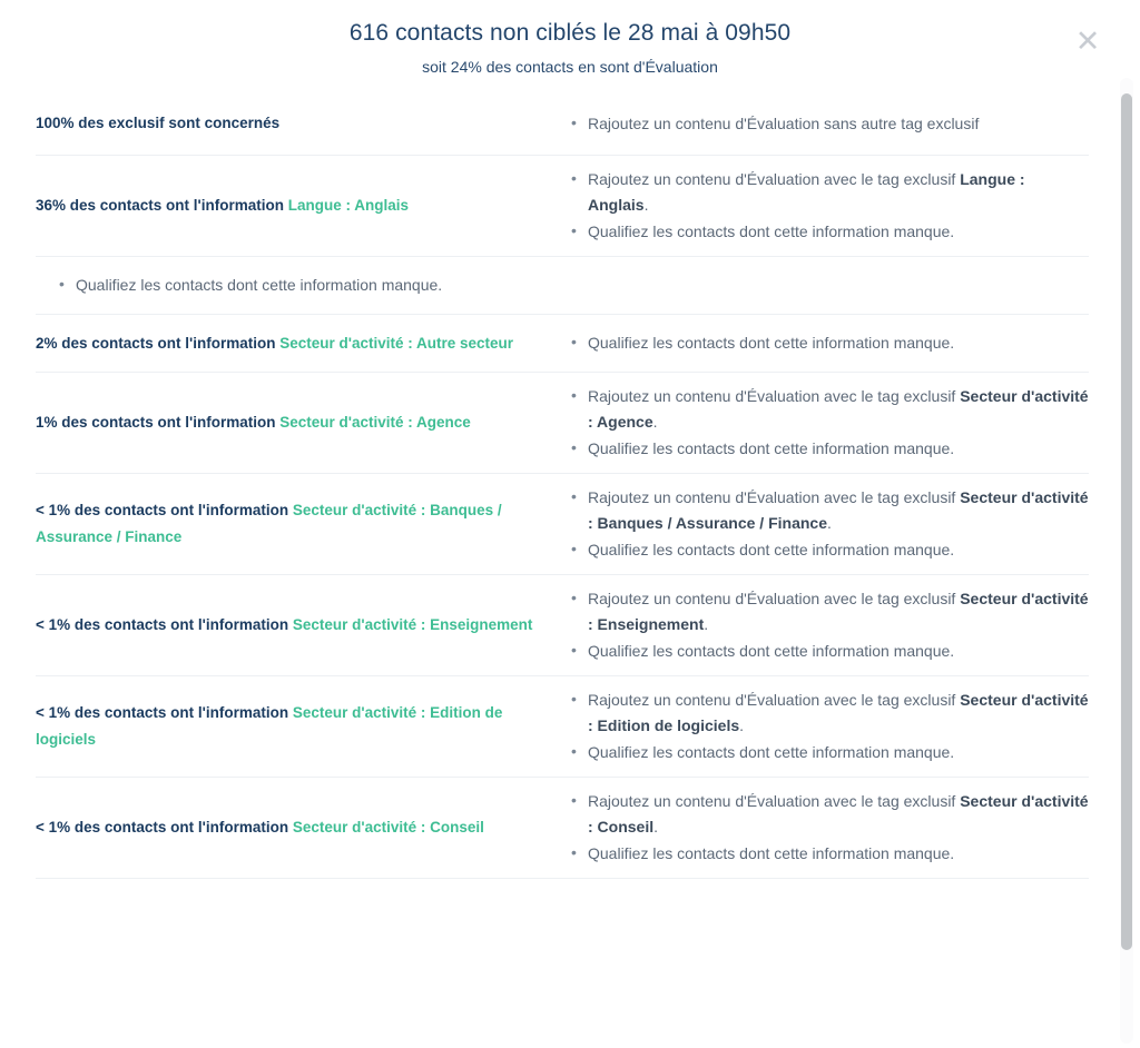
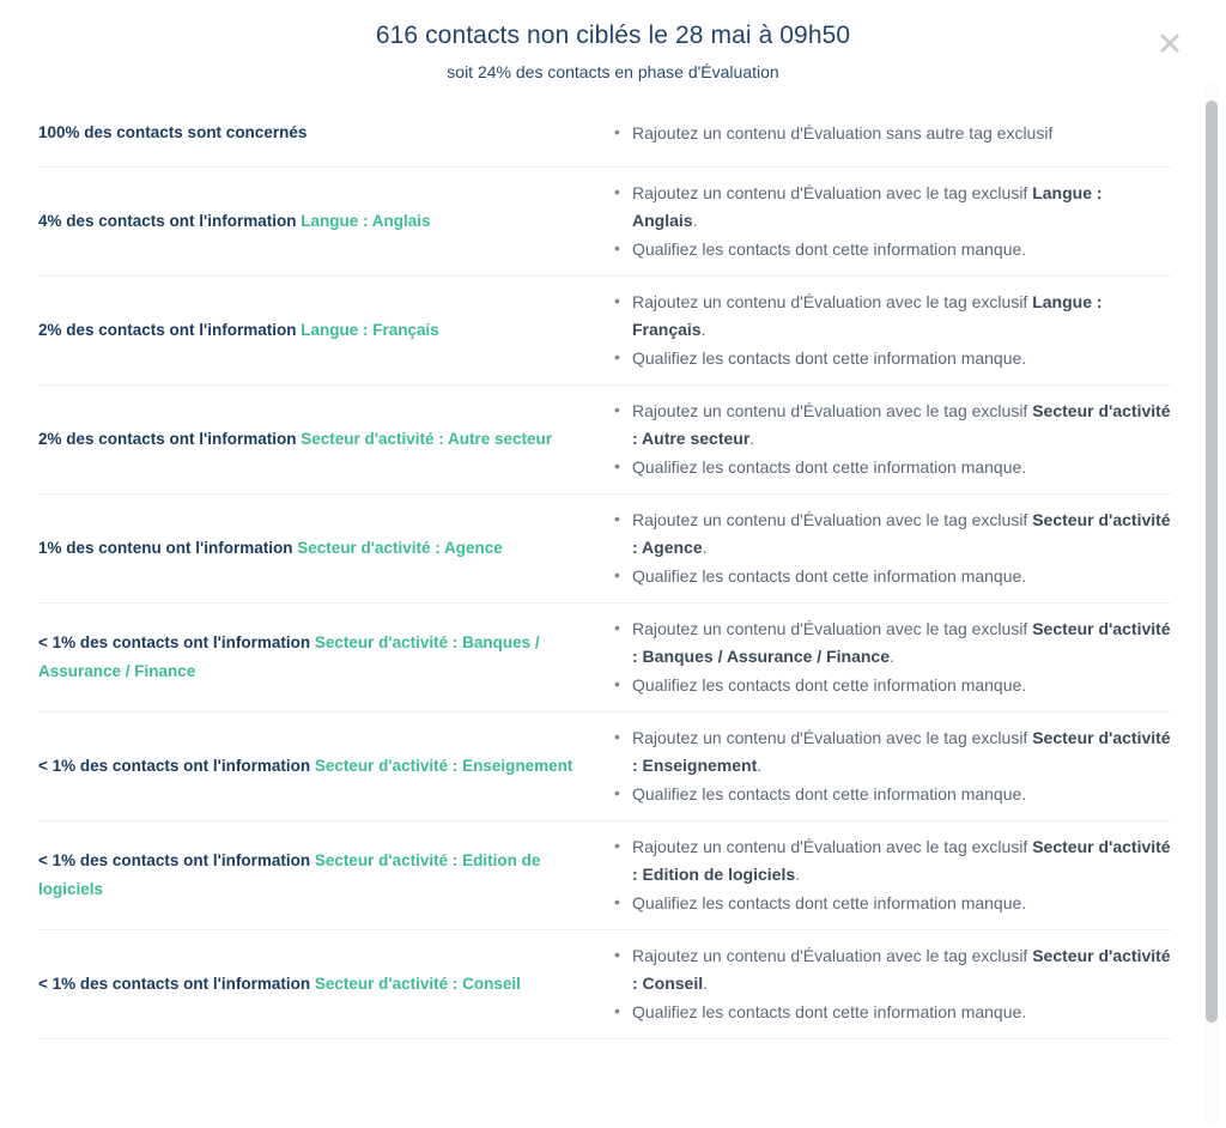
  616 contacts non ciblés le 28 mai à 09h50
- soit 24% des contacts en sont d'Évaluation
+ soit 24% des contacts en phase d'Évaluation
  ✕
- 100% des exclusif sont concernés
+ 100% des contacts sont concernés
  Rajoutez un contenu d'Évaluation sans autre tag exclusif
- 36% des contacts ont l'information Langue : Anglais
+ 4% des contacts ont l'information Langue : Anglais
  Rajoutez un contenu d'Évaluation avec le tag exclusif Langue : Anglais.
  Qualifiez les contacts dont cette information manque.
+ 2% des contacts ont l'information Langue : Français
+ Rajoutez un contenu d'Évaluation avec le tag exclusif Langue : Français.
  Qualifiez les contacts dont cette information manque.
  2% des contacts ont l'information Secteur d'activité : Autre secteur
+ Rajoutez un contenu d'Évaluation avec le tag exclusif Secteur d'activité : Autre secteur.
  Qualifiez les contacts dont cette information manque.
- 1% des contacts ont l'information Secteur d'activité : Agence
+ 1% des contenu ont l'information Secteur d'activité : Agence
  Rajoutez un contenu d'Évaluation avec le tag exclusif Secteur d'activité : Agence.
  Qualifiez les contacts dont cette information manque.
  < 1% des contacts ont l'information Secteur d'activité : Banques / Assurance / Finance
  Rajoutez un contenu d'Évaluation avec le tag exclusif Secteur d'activité : Banques / Assurance / Finance.
  Qualifiez les contacts dont cette information manque.
  < 1% des contacts ont l'information Secteur d'activité : Enseignement
  Rajoutez un contenu d'Évaluation avec le tag exclusif Secteur d'activité : Enseignement.
  Qualifiez les contacts dont cette information manque.
  < 1% des contacts ont l'information Secteur d'activité : Edition de logiciels
  Rajoutez un contenu d'Évaluation avec le tag exclusif Secteur d'activité : Edition de logiciels.
  Qualifiez les contacts dont cette information manque.
  < 1% des contacts ont l'information Secteur d'activité : Conseil
  Rajoutez un contenu d'Évaluation avec le tag exclusif Secteur d'activité : Conseil.
  Qualifiez les contacts dont cette information manque.
